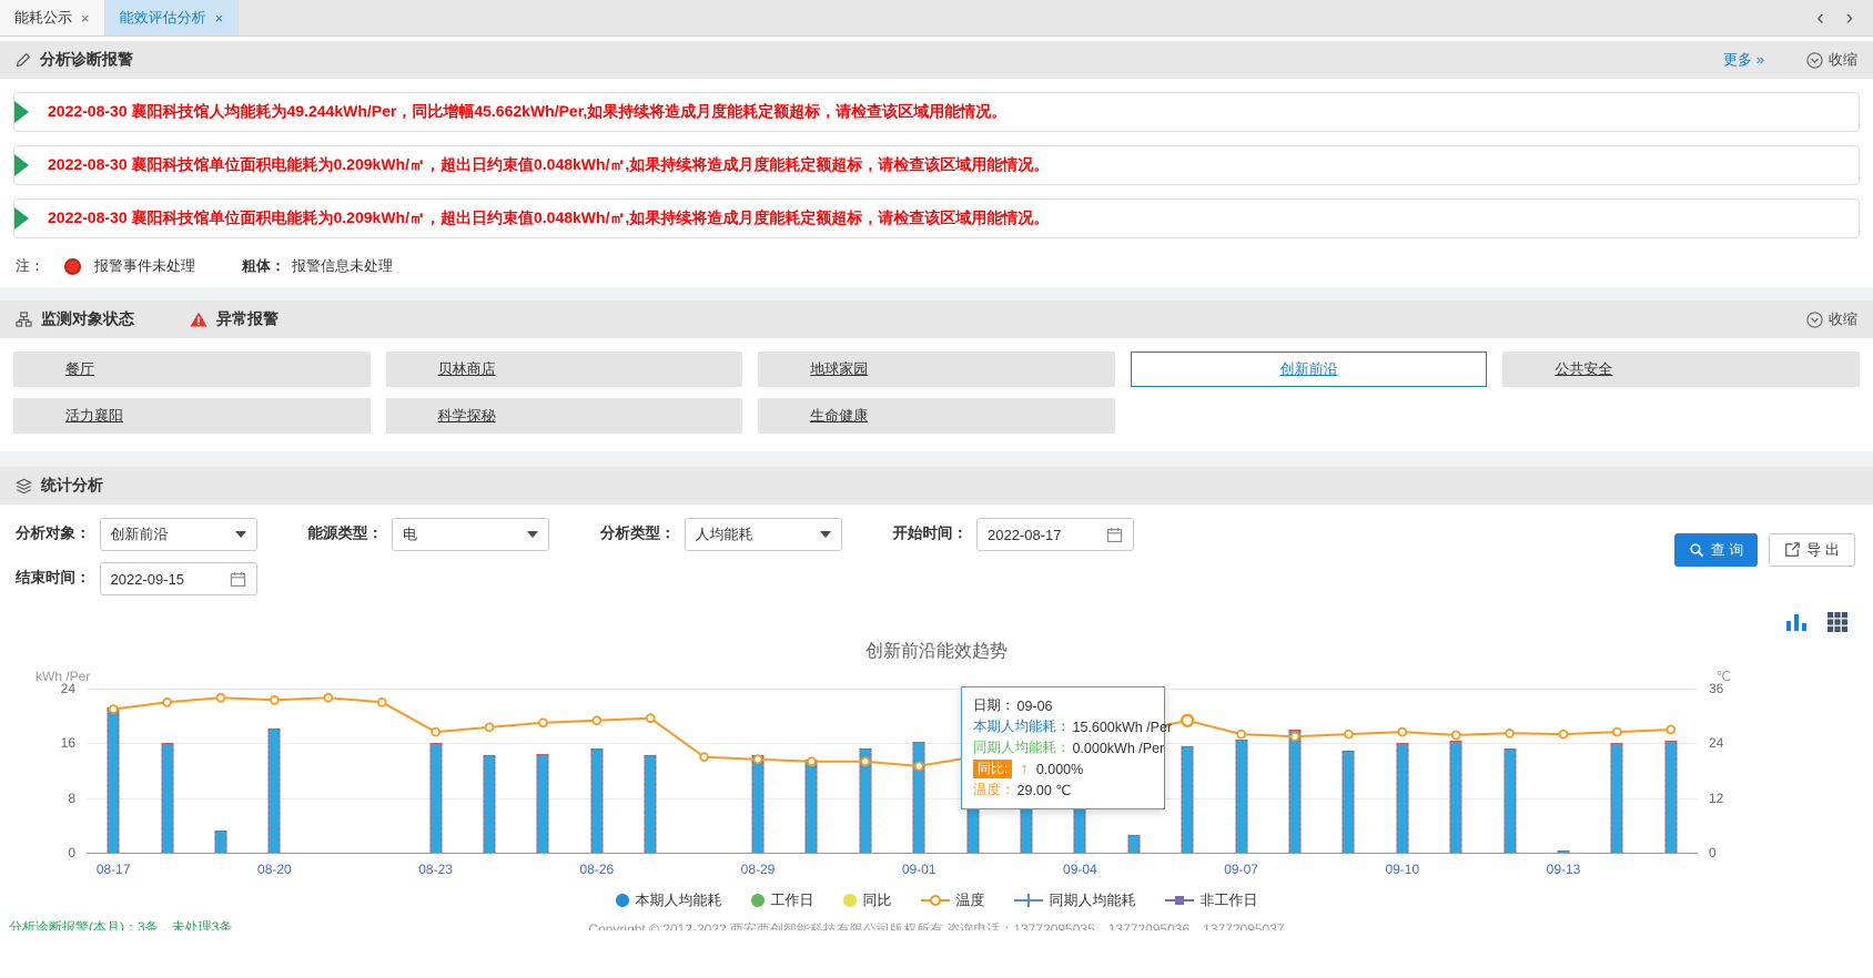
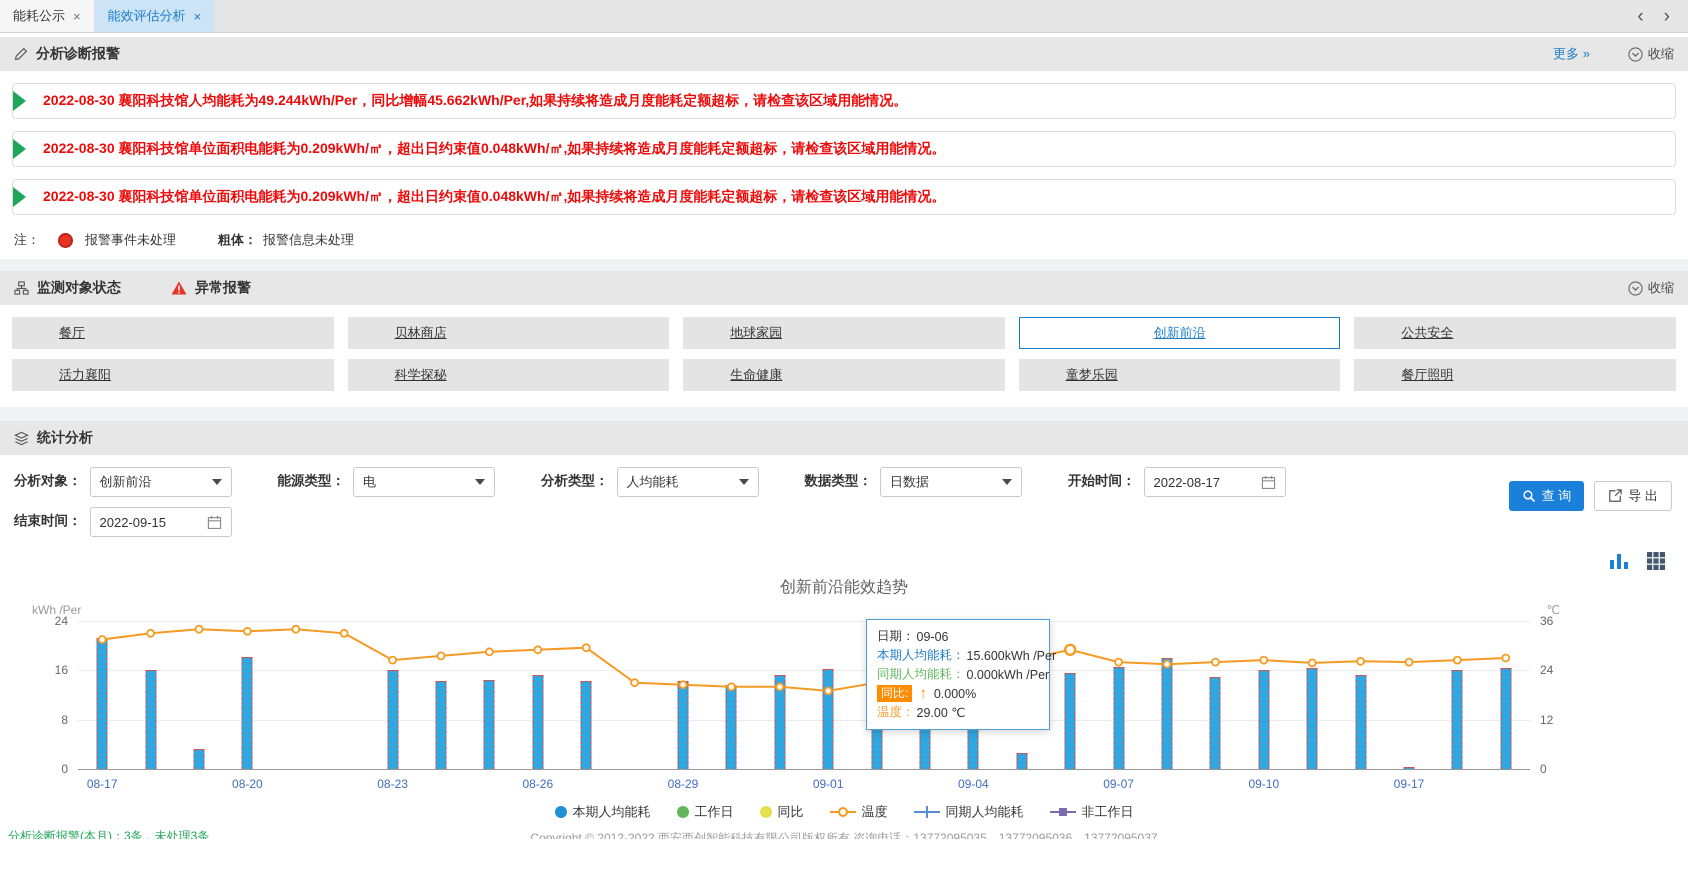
  能耗公示
  ×
  能效评估分析
  ×
  ‹
  ›
  分析诊断报警
  更多 »
  收缩
  2022-08-30 襄阳科技馆人均能耗为49.244kWh/Per，同比增幅45.662kWh/Per,如果持续将造成月度能耗定额超标，请检查该区域用能情况。
  2022-08-30 襄阳科技馆单位面积电能耗为0.209kWh/㎡，超出日约束值0.048kWh/㎡,如果持续将造成月度能耗定额超标，请检查该区域用能情况。
  2022-08-30 襄阳科技馆单位面积电能耗为0.209kWh/㎡，超出日约束值0.048kWh/㎡,如果持续将造成月度能耗定额超标，请检查该区域用能情况。
  注：
  报警事件未处理
  粗体：
  报警信息未处理
  监测对象状态
  异常报警
  收缩
  餐厅
  贝林商店
  地球家园
  创新前沿
  公共安全
  活力襄阳
  科学探秘
  生命健康
+ 童梦乐园
+ 餐厅照明
  统计分析
  分析对象：
  创新前沿
  能源类型：
  电
  分析类型：
  人均能耗
+ 数据类型：
+ 日数据
  开始时间：
  2022-08-17
  结束时间：
  2022-09-15
  查 询
  导 出
  创新前沿能效趋势
  kWh /Per
  ℃
  日期：
  09-06
  本期人均能耗：
  15.600kWh /Per
  同期人均能耗：
  0.000kWh /Per
  同比:
  ↑
  0.000%
  温度：
  29.00 ℃
  24
  16
  8
  0
  36
  24
  12
  0
  08-17
  08-20
  08-23
  08-26
  08-29
  09-01
  09-04
  09-07
  09-10
- 09-13
+ 09-17
  本期人均能耗
  工作日
  同比
  温度
  同期人均能耗
  非工作日
  分析诊断报警(本月)：3条，未处理3条
  Copyright © 2012-2022 西安西创智能科技有限公司版权所有 咨询电话：13772095035、13772095036、13772095037
